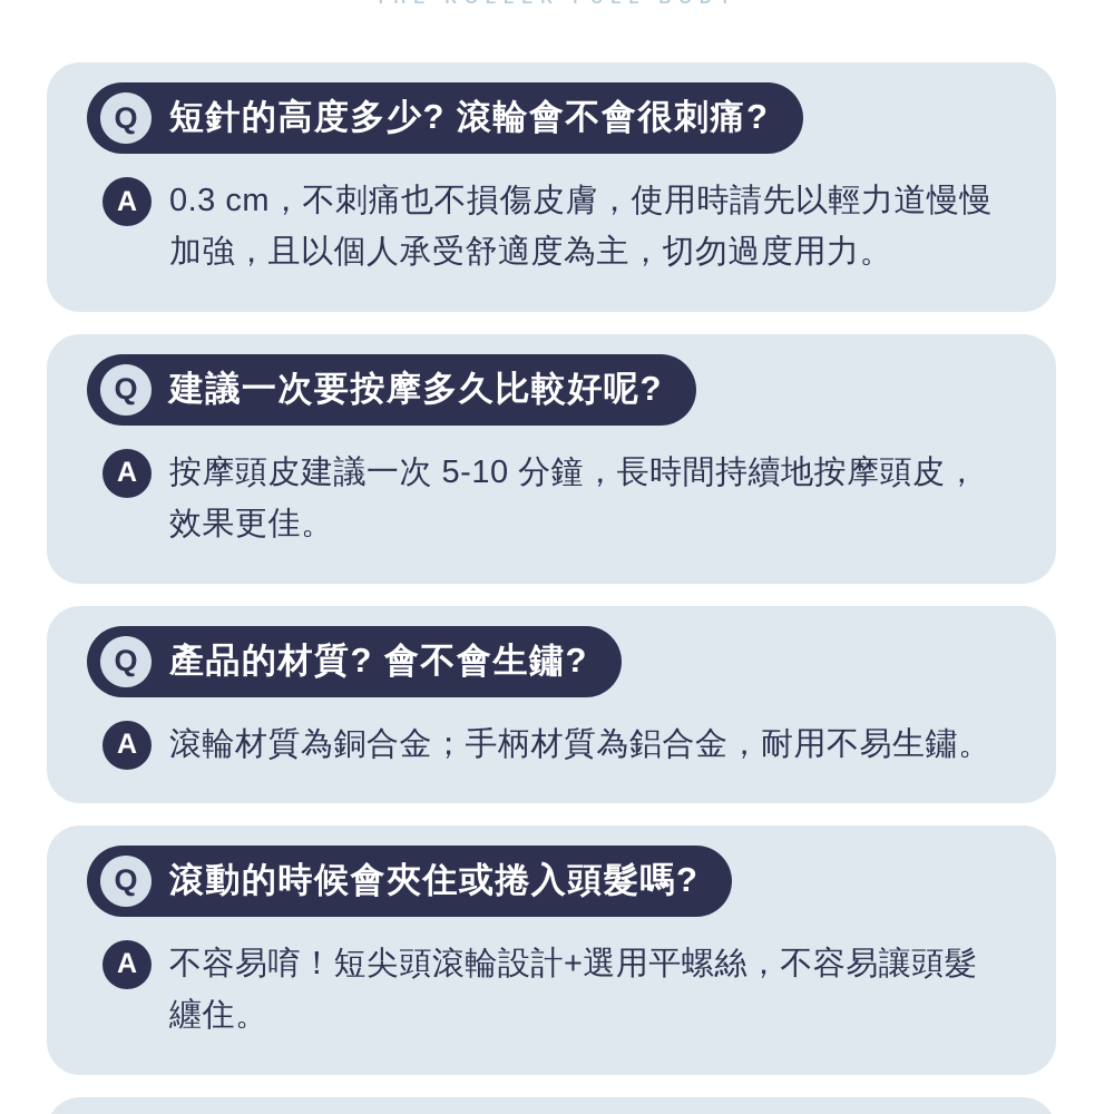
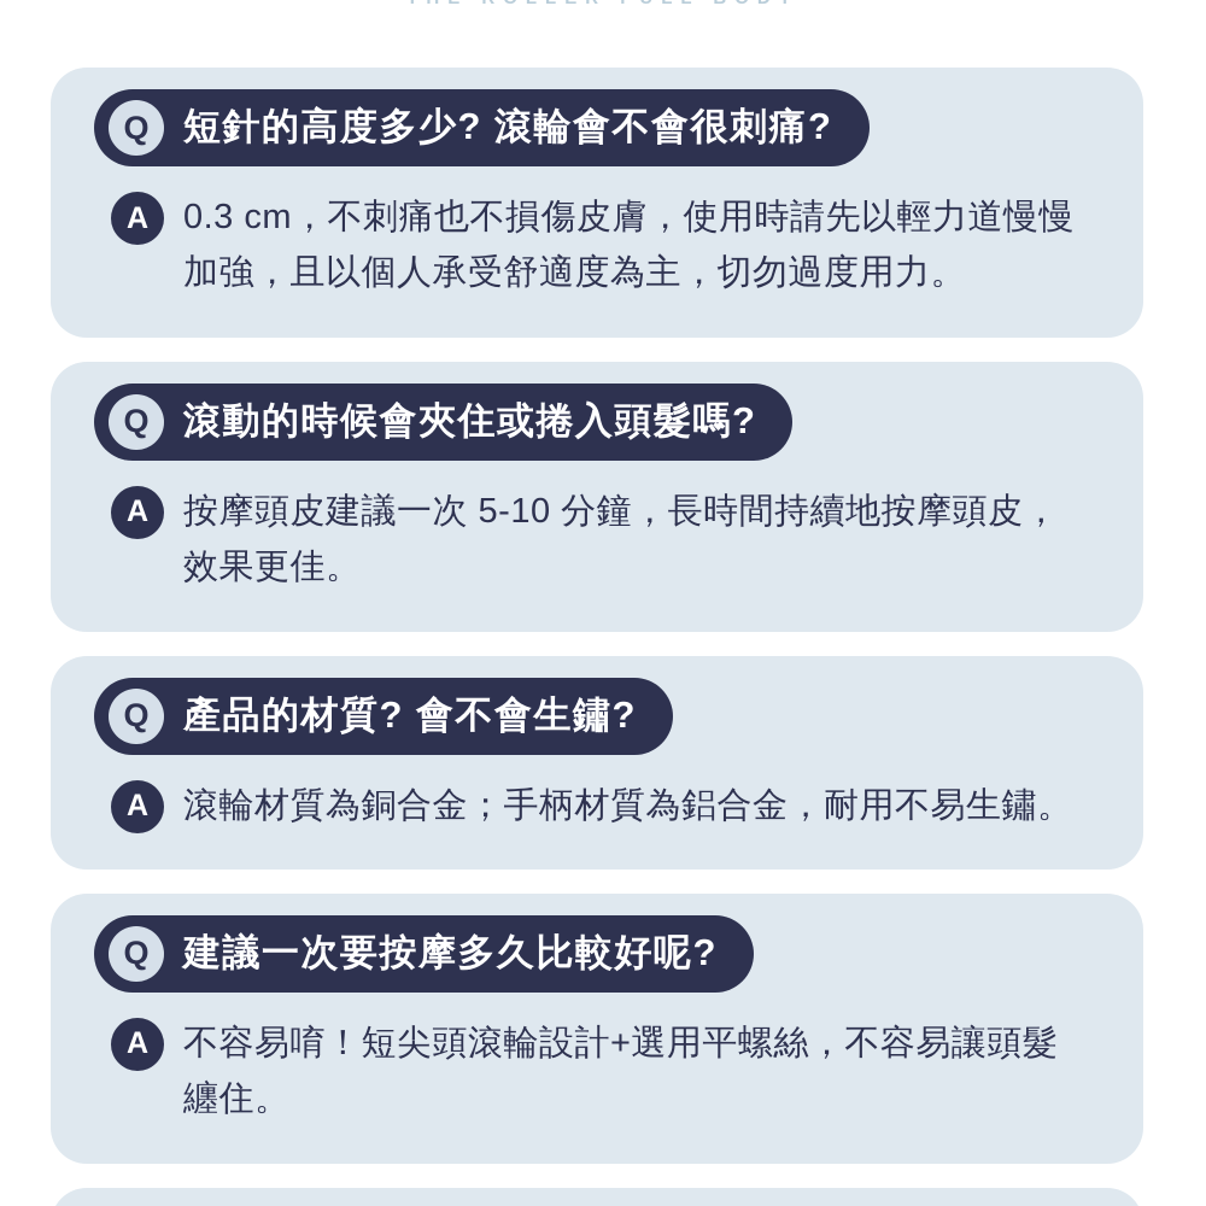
  Q
  短針的高度多少? 滾輪會不會很刺痛?
  A
  0.3 cm，不刺痛也不損傷皮膚，使用時請先以輕力道慢慢
  加強，且以個人承受舒適度為主，切勿過度用力。
  Q
- 建議一次要按摩多久比較好呢?
+ 滾動的時候會夾住或捲入頭髮嗎?
  A
  按摩頭皮建議一次 5-10 分鐘，長時間持續地按摩頭皮，
  效果更佳。
  Q
  產品的材質? 會不會生鏽?
  A
  滾輪材質為銅合金；手柄材質為鋁合金，耐用不易生鏽。
  Q
- 滾動的時候會夾住或捲入頭髮嗎?
+ 建議一次要按摩多久比較好呢?
  A
  不容易唷！短尖頭滾輪設計+選用平螺絲，不容易讓頭髮
  纏住。
